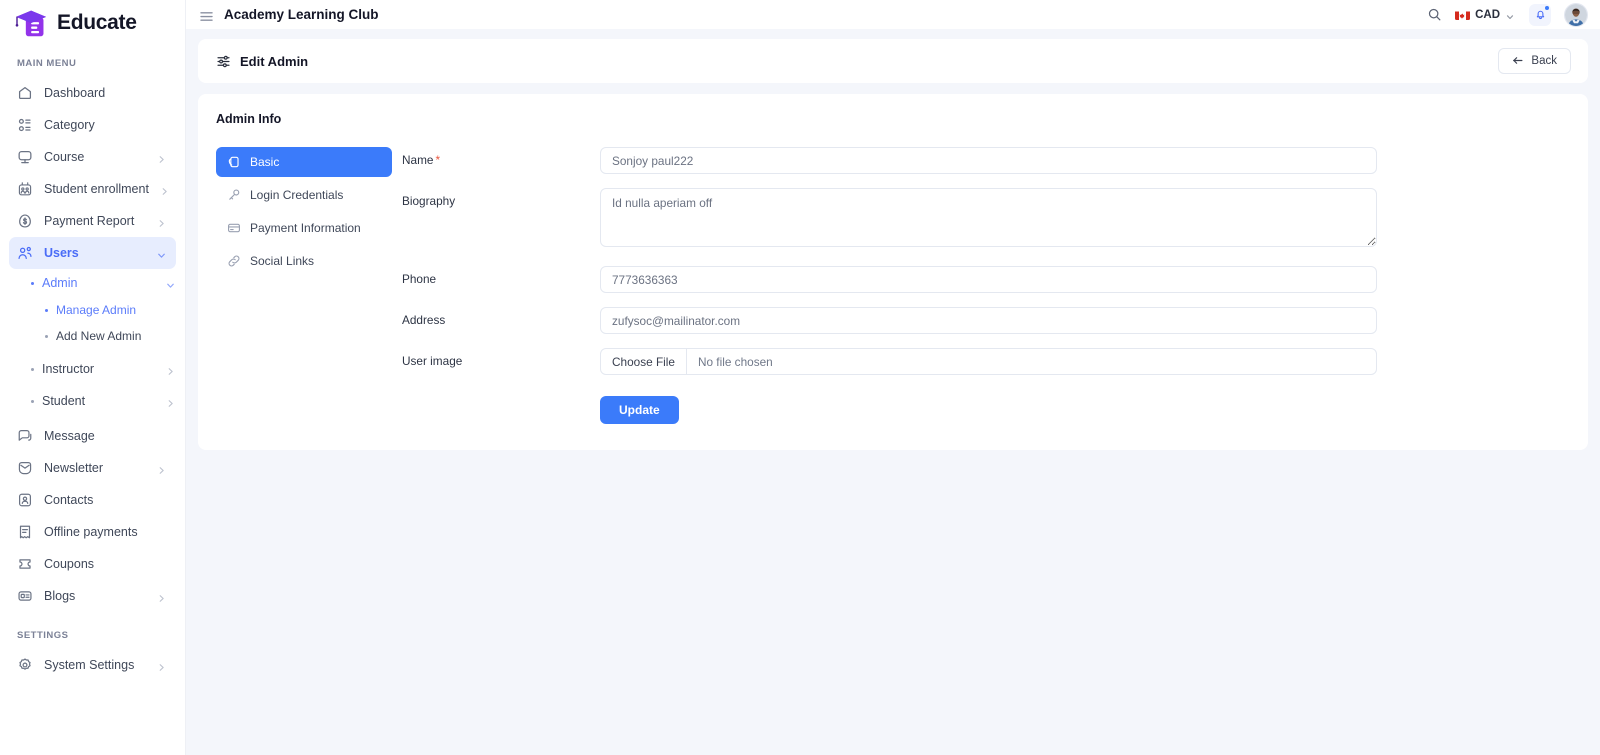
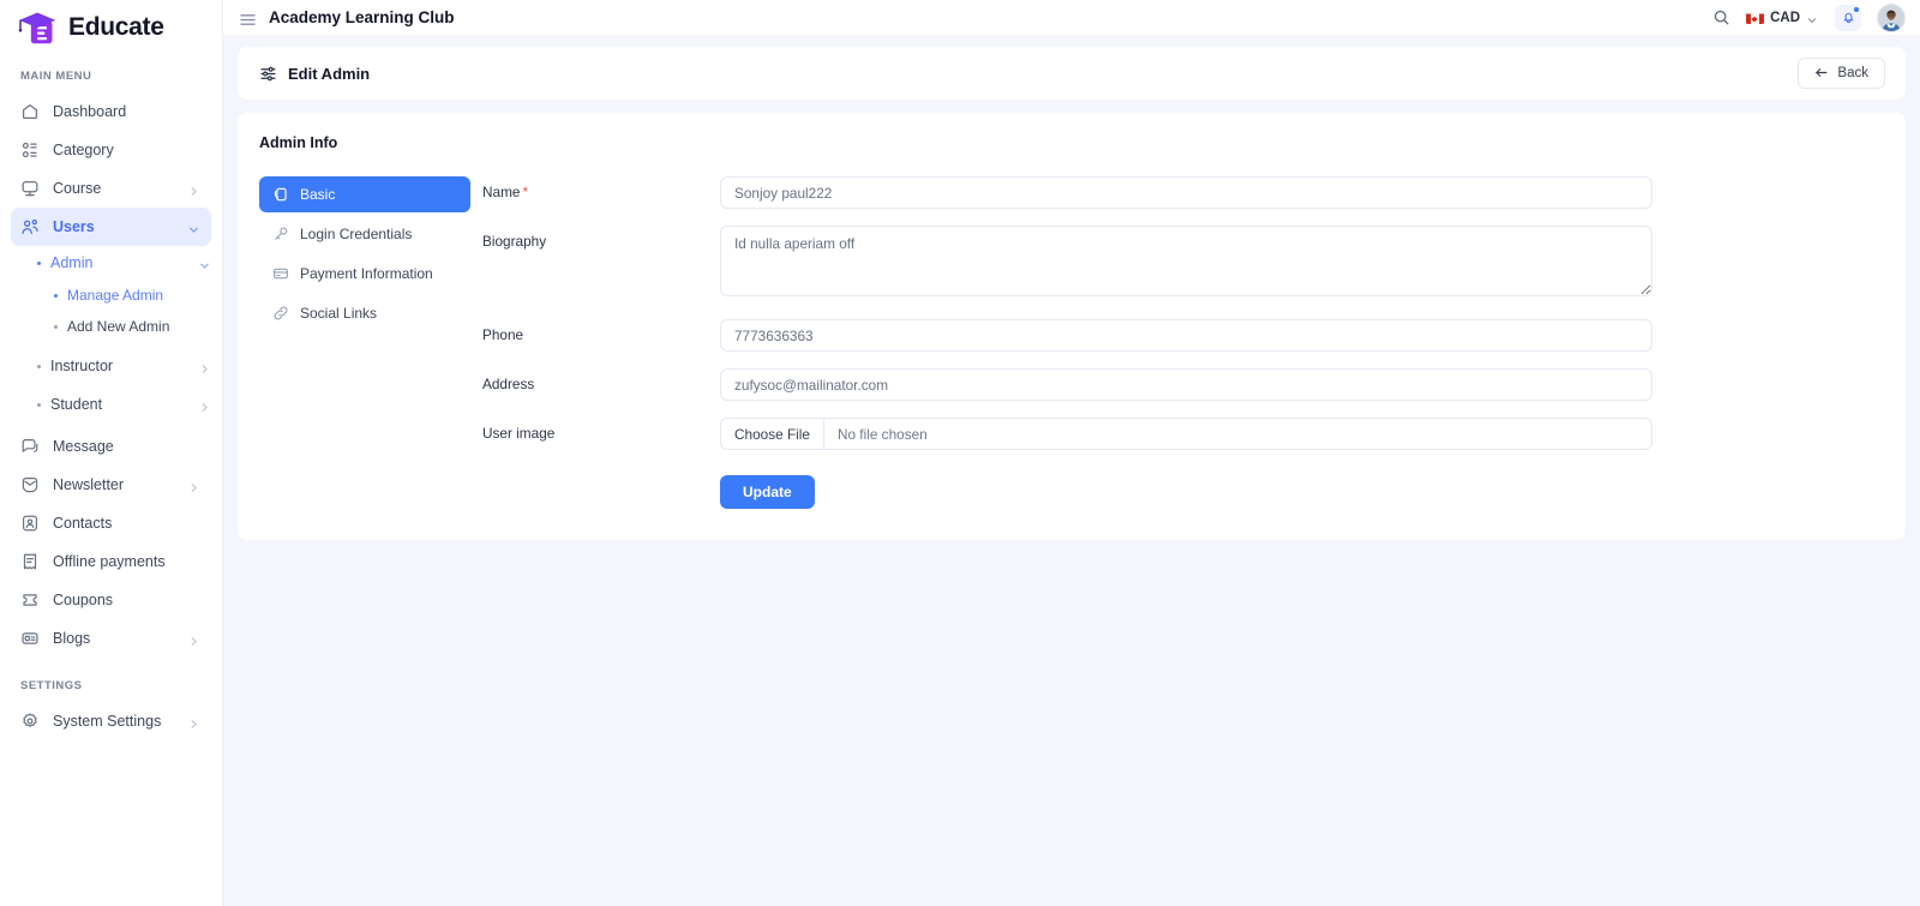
  Educate
  MAIN MENU
  Dashboard
  Category
  Course
- Student enrollment
- Payment Report
  Users
  Admin
  Manage Admin
  Add New Admin
  Instructor
  Student
  Message
  Newsletter
  Contacts
  Offline payments
  Coupons
  Blogs
  SETTINGS
  System Settings
  Academy Learning Club
  CAD
  Edit Admin
  Back
  Admin Info
  Basic
  Login Credentials
  Payment Information
  Social Links
  Name *
  Sonjoy paul222
  Biography
  Id nulla aperiam off
  Phone
  7773636363
  Address
  zufysoc@mailinator.com
  User image
  Choose File
  No file chosen
  Update
